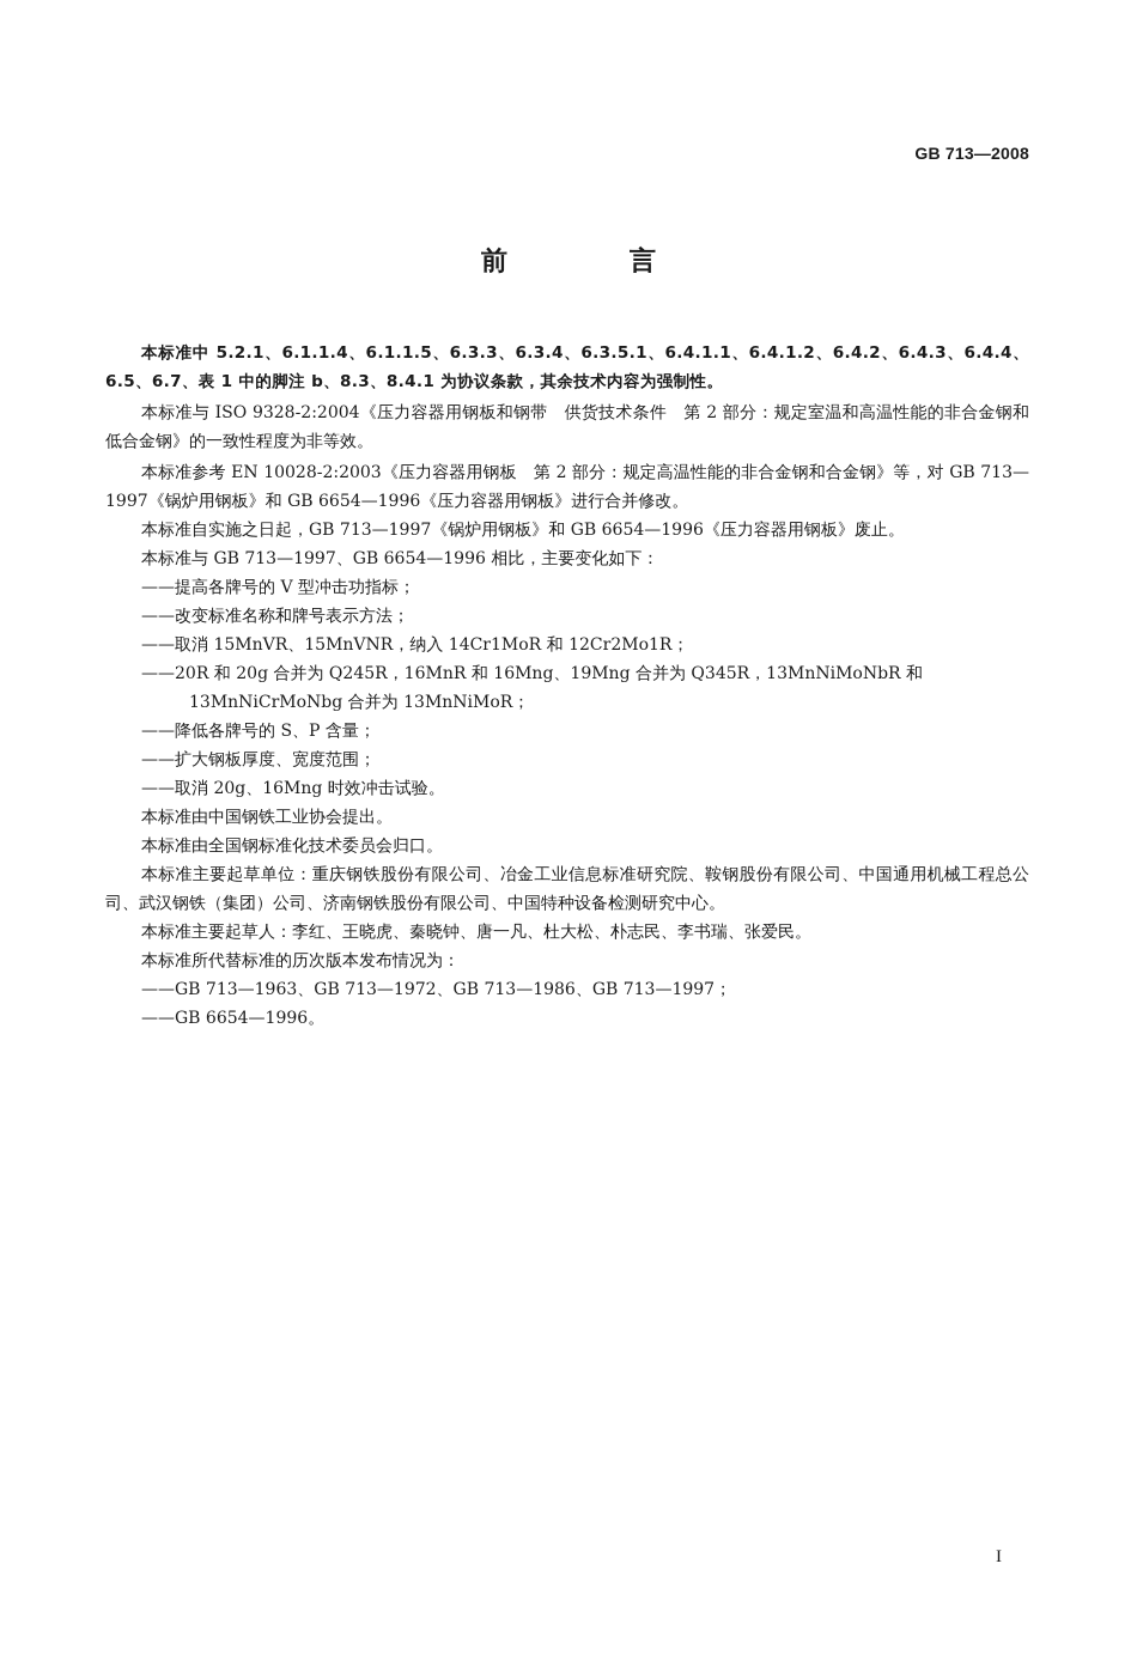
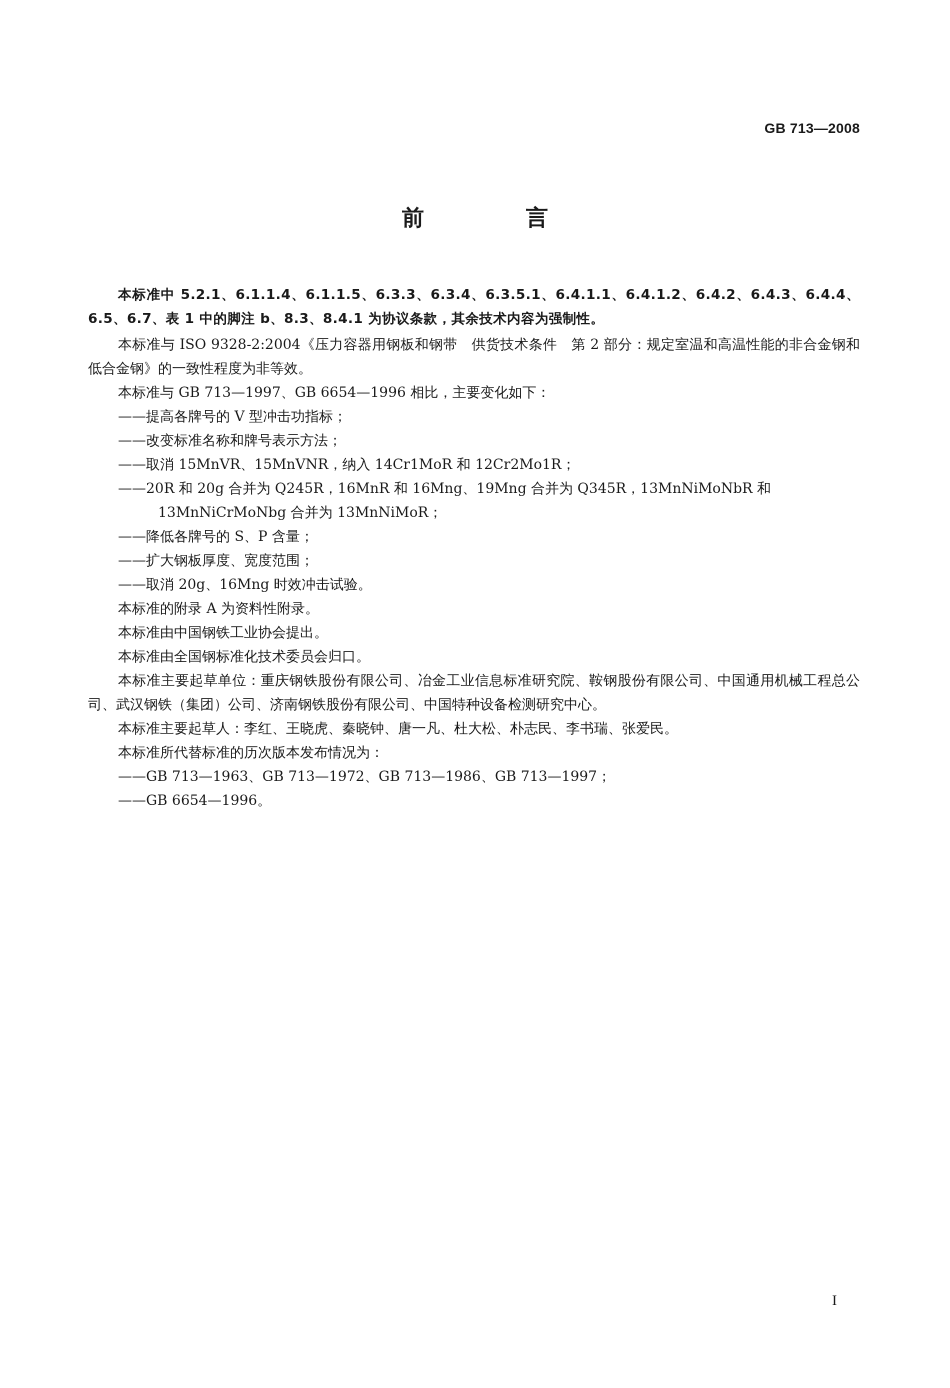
  GB 713—2008
  前 言
  本标准中 5.2.1、6.1.1.4、6.1.1.5、6.3.3、6.3.4、6.3.5.1、6.4.1.1、6.4.1.2、6.4.2、6.4.3、6.4.4、6.5、6.7、表 1 中的脚注 b、8.3、8.4.1 为协议条款，其余技术内容为强制性。
  本标准与 ISO 9328-2:2004《压力容器用钢板和钢带 供货技术条件 第 2 部分：规定室温和高温性能的非合金钢和低合金钢》的一致性程度为非等效。
- 本标准参考 EN 10028-2:2003《压力容器用钢板 第 2 部分：规定高温性能的非合金钢和合金钢》等，对 GB 713—1997《锅炉用钢板》和 GB 6654—1996《压力容器用钢板》进行合并修改。
- 本标准自实施之日起，GB 713—1997《锅炉用钢板》和 GB 6654—1996《压力容器用钢板》废止。
  本标准与 GB 713—1997、GB 6654—1996 相比，主要变化如下：
  ——提高各牌号的 V 型冲击功指标；
  ——改变标准名称和牌号表示方法；
  ——取消 15MnVR、15MnVNR，纳入 14Cr1MoR 和 12Cr2Mo1R；
  ——20R 和 20g 合并为 Q245R，16MnR 和 16Mng、19Mng 合并为 Q345R，13MnNiMoNbR 和
  13MnNiCrMoNbg 合并为 13MnNiMoR；
  ——降低各牌号的 S、P 含量；
  ——扩大钢板厚度、宽度范围；
  ——取消 20g、16Mng 时效冲击试验。
+ 本标准的附录 A 为资料性附录。
  本标准由中国钢铁工业协会提出。
  本标准由全国钢标准化技术委员会归口。
  本标准主要起草单位：重庆钢铁股份有限公司、冶金工业信息标准研究院、鞍钢股份有限公司、中国通用机械工程总公司、武汉钢铁（集团）公司、济南钢铁股份有限公司、中国特种设备检测研究中心。
  本标准主要起草人：李红、王晓虎、秦晓钟、唐一凡、杜大松、朴志民、李书瑞、张爱民。
  本标准所代替标准的历次版本发布情况为：
  ——GB 713—1963、GB 713—1972、GB 713—1986、GB 713—1997；
  ——GB 6654—1996。
  I
